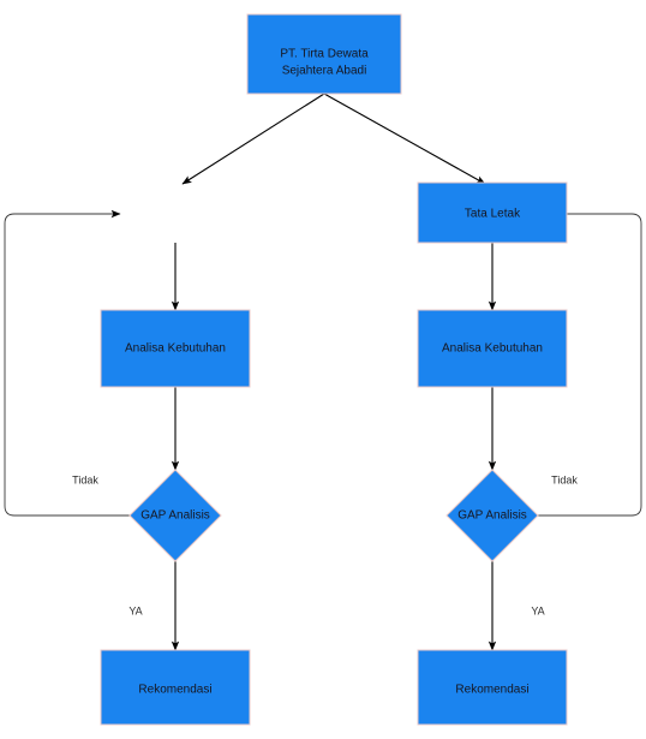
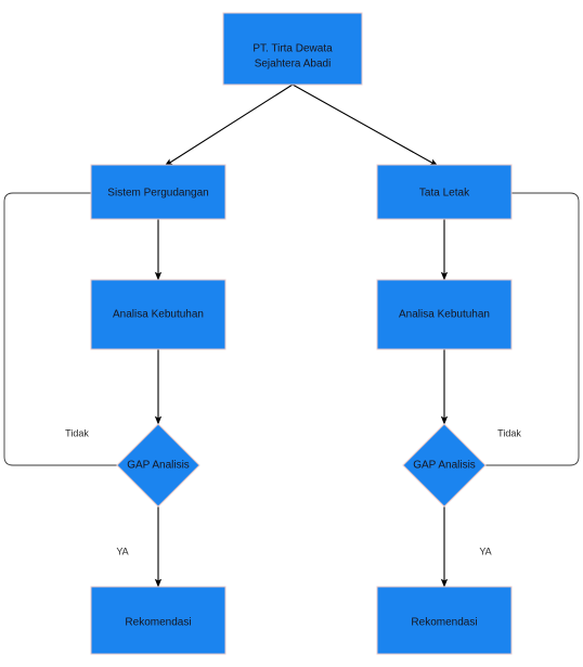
  PT. Tirta Dewata
  Sejahtera Abadi
+ Sistem Pergudangan
  Tata Letak
  Analisa Kebutuhan
  Analisa Kebutuhan
  GAP Analisis
  GAP Analisis
  Rekomendasi
  Rekomendasi
  Tidak
  Tidak
  YA
  YA
